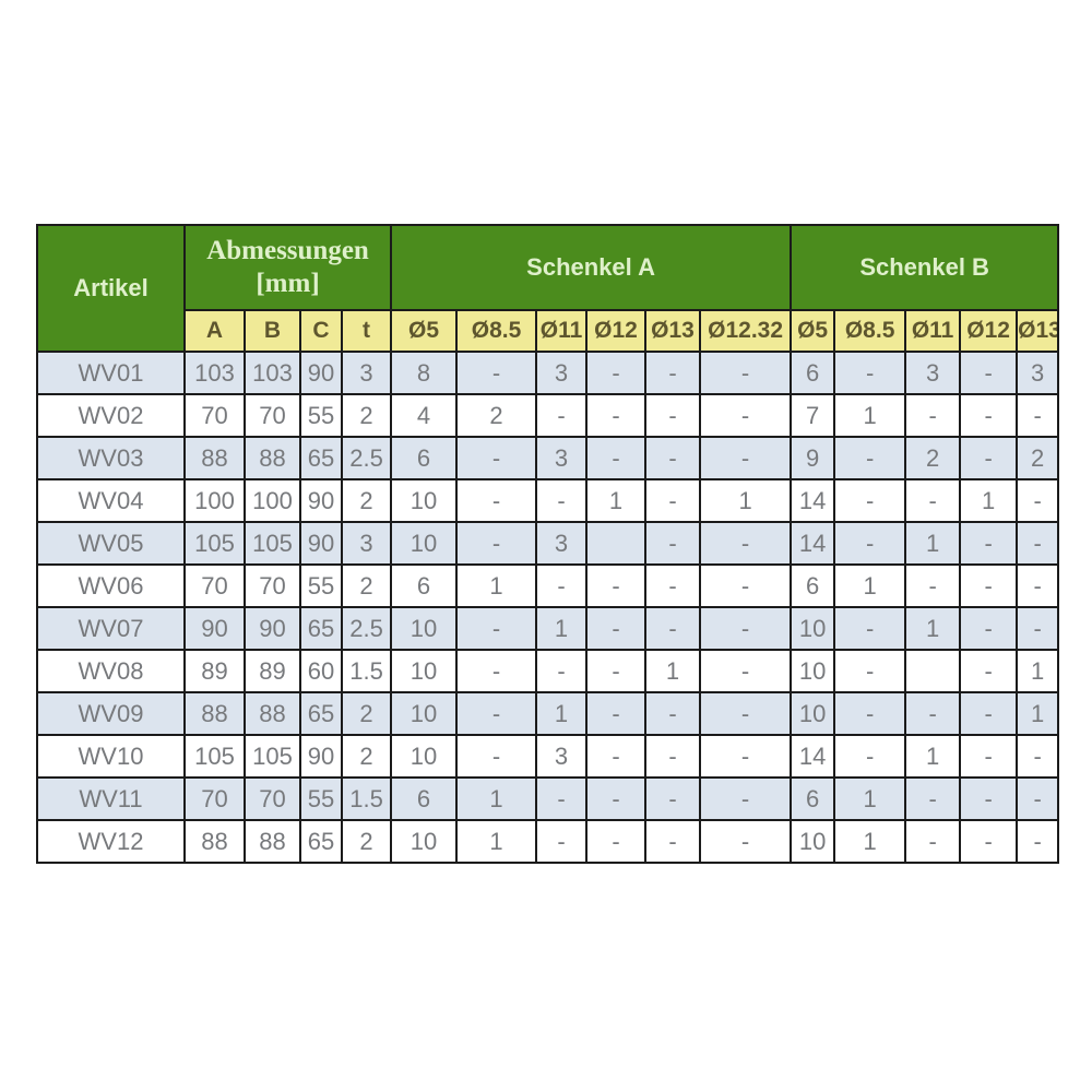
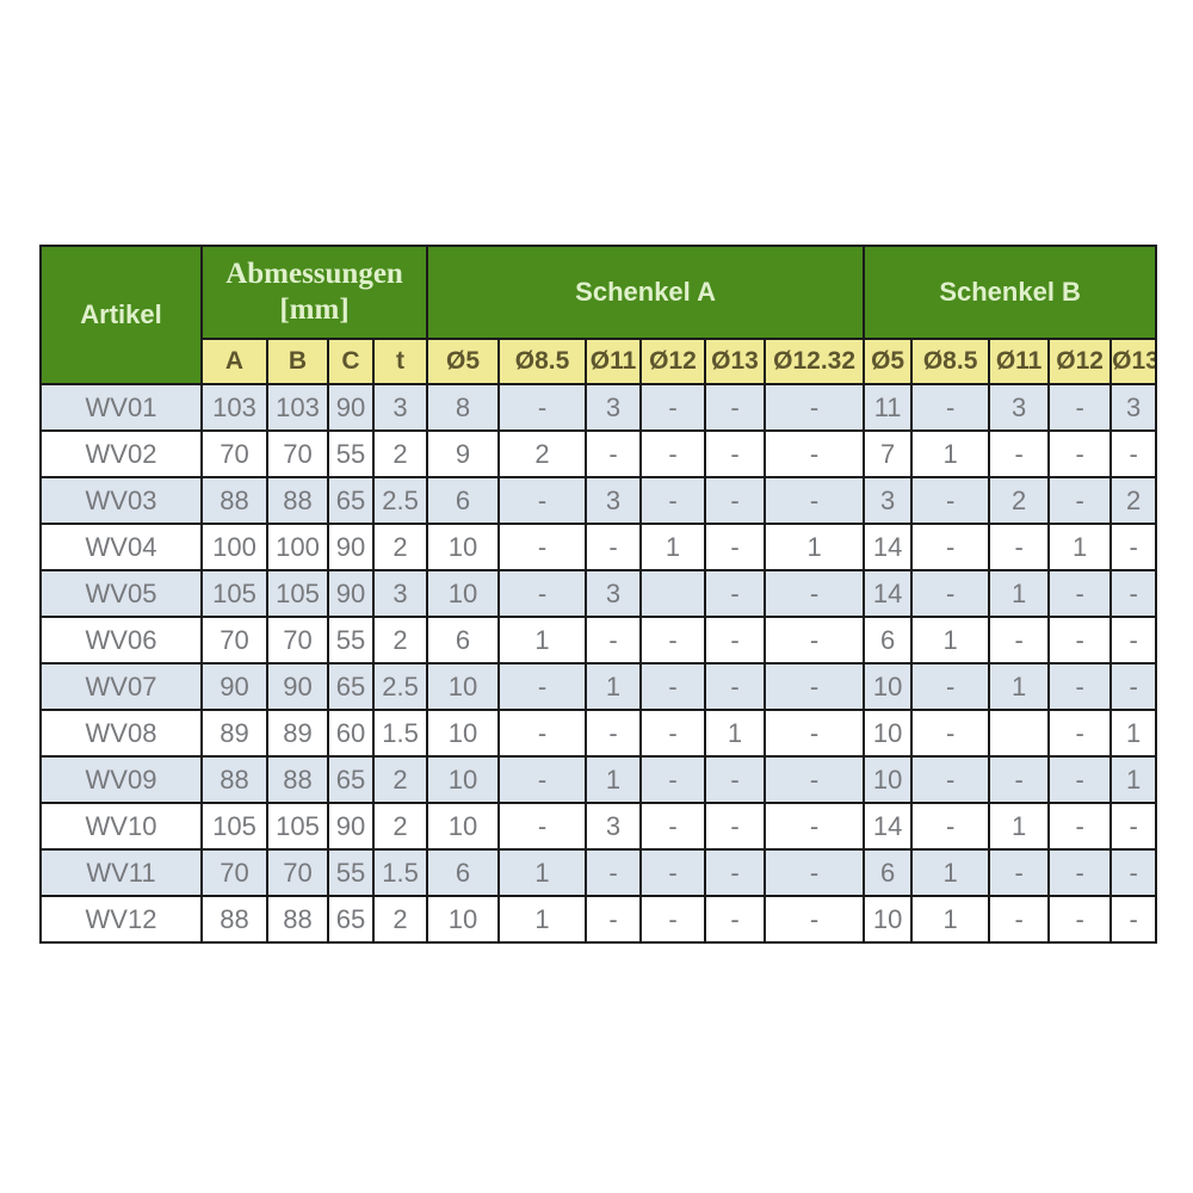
  Artikel	Abmessungen [mm]	Schenkel A	Schenkel B
  A	B	C	t	Ø5	Ø8.5	Ø11	Ø12	Ø13	Ø12.32	Ø5	Ø8.5	Ø11	Ø12	Ø13
- WV01	103	103	90	3	8	-	3	-	-	-	6	-	3	-	3
+ WV01	103	103	90	3	8	-	3	-	-	-	11	-	3	-	3
- WV02	70	70	55	2	4	2	-	-	-	-	7	1	-	-	-
+ WV02	70	70	55	2	9	2	-	-	-	-	7	1	-	-	-
- WV03	88	88	65	2.5	6	-	3	-	-	-	9	-	2	-	2
+ WV03	88	88	65	2.5	6	-	3	-	-	-	3	-	2	-	2
  WV04	100	100	90	2	10	-	-	1	-	1	14	-	-	1	-
  WV05	105	105	90	3	10	-	3		-	-	14	-	1	-	-
  WV06	70	70	55	2	6	1	-	-	-	-	6	1	-	-	-
  WV07	90	90	65	2.5	10	-	1	-	-	-	10	-	1	-	-
  WV08	89	89	60	1.5	10	-	-	-	1	-	10	-		-	1
  WV09	88	88	65	2	10	-	1	-	-	-	10	-	-	-	1
  WV10	105	105	90	2	10	-	3	-	-	-	14	-	1	-	-
  WV11	70	70	55	1.5	6	1	-	-	-	-	6	1	-	-	-
  WV12	88	88	65	2	10	1	-	-	-	-	10	1	-	-	-
